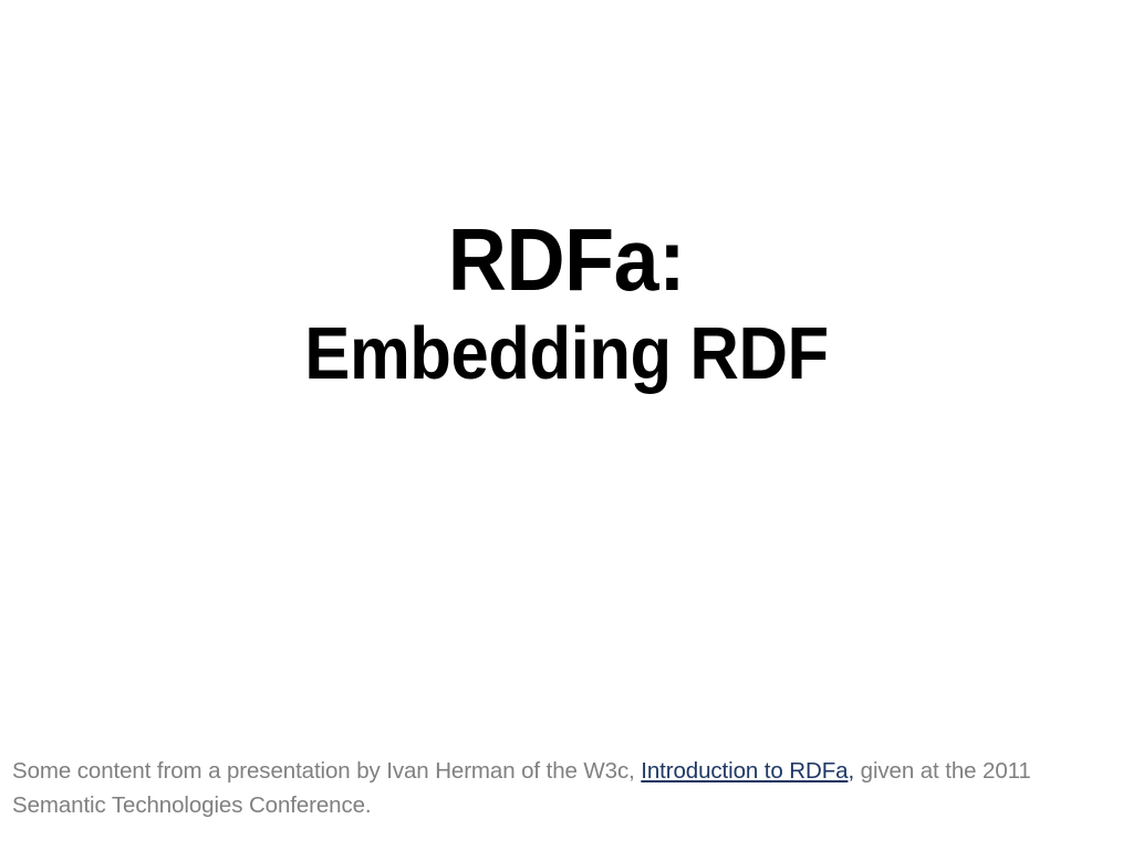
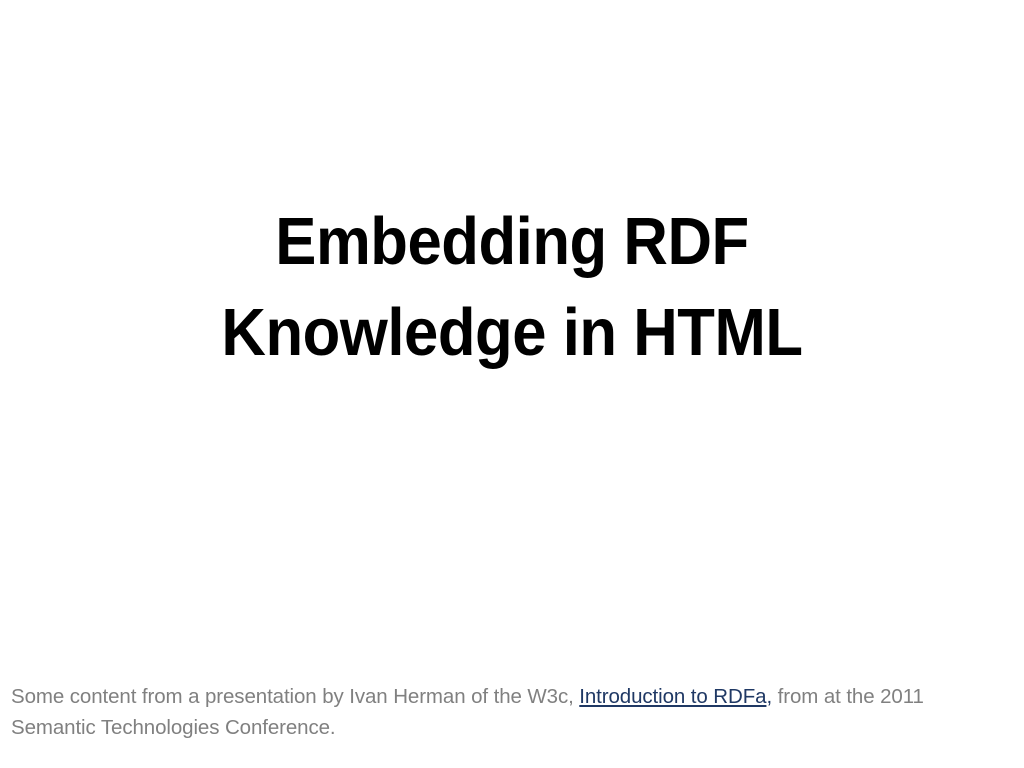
- RDFa:
  Embedding RDF
+ Knowledge in HTML
- Some content from a presentation by Ivan Herman of the W3c, Introduction to RDFa, given at the 2011 Semantic Technologies Conference.
+ Some content from a presentation by Ivan Herman of the W3c, Introduction to RDFa, from at the 2011 Semantic Technologies Conference.
